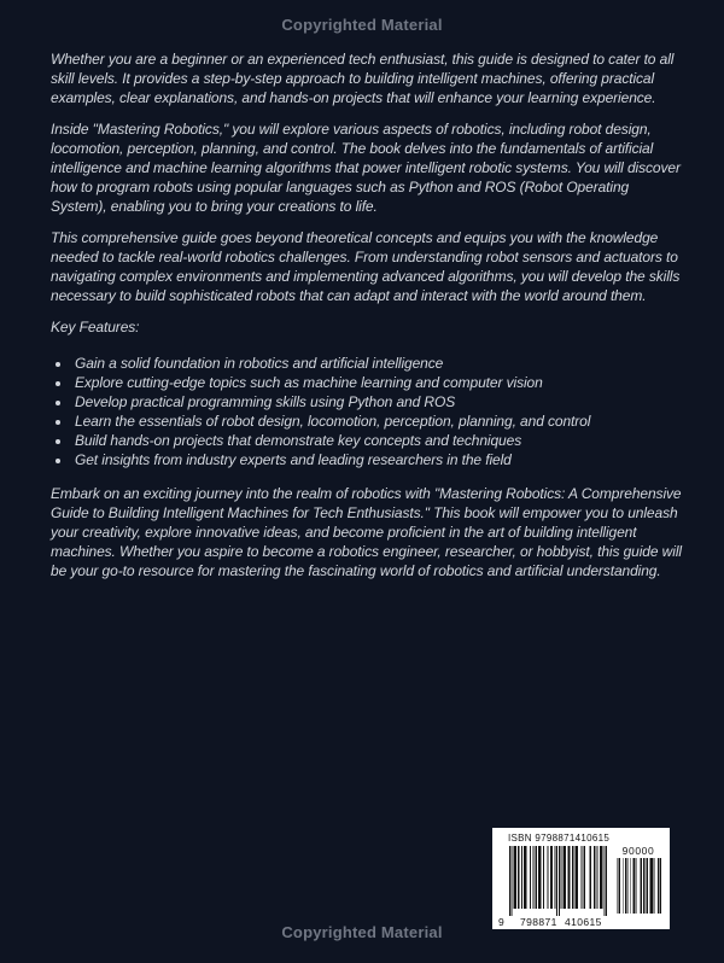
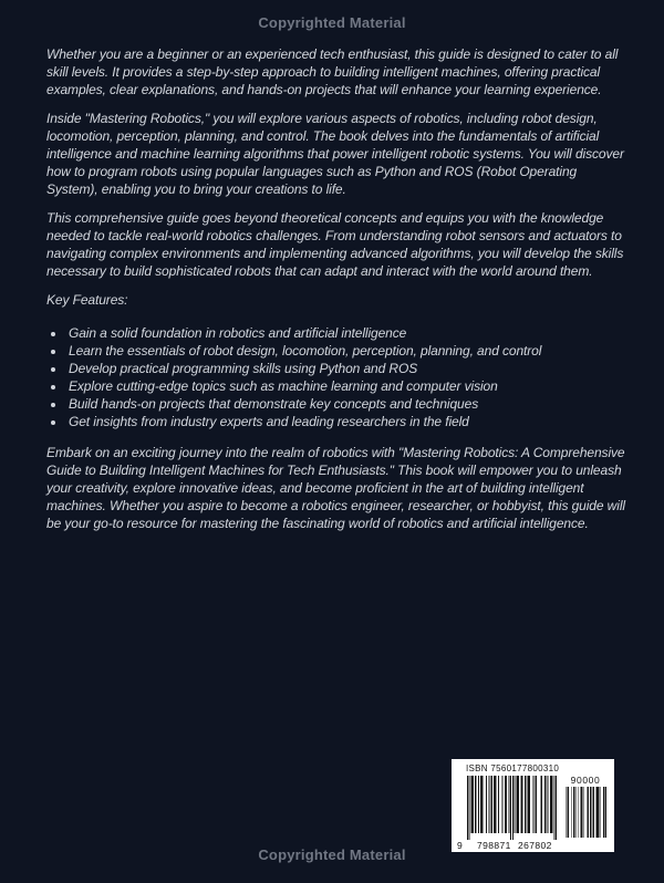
  Copyrighted Material
  Whether you are a beginner or an experienced tech enthusiast, this guide is designed to cater to all skill levels. It provides a step-by-step approach to building intelligent machines, offering practical examples, clear explanations, and hands-on projects that will enhance your learning experience.
  Inside "Mastering Robotics," you will explore various aspects of robotics, including robot design, locomotion, perception, planning, and control. The book delves into the fundamentals of artificial intelligence and machine learning algorithms that power intelligent robotic systems. You will discover how to program robots using popular languages such as Python and ROS (Robot Operating System), enabling you to bring your creations to life.
  This comprehensive guide goes beyond theoretical concepts and equips you with the knowledge needed to tackle real-world robotics challenges. From understanding robot sensors and actuators to navigating complex environments and implementing advanced algorithms, you will develop the skills necessary to build sophisticated robots that can adapt and interact with the world around them.
  Key Features:
  Gain a solid foundation in robotics and artificial intelligence
- Explore cutting-edge topics such as machine learning and computer vision
+ Learn the essentials of robot design, locomotion, perception, planning, and control
  Develop practical programming skills using Python and ROS
- Learn the essentials of robot design, locomotion, perception, planning, and control
+ Explore cutting-edge topics such as machine learning and computer vision
  Build hands-on projects that demonstrate key concepts and techniques
  Get insights from industry experts and leading researchers in the field
- Embark on an exciting journey into the realm of robotics with "Mastering Robotics: A Comprehensive Guide to Building Intelligent Machines for Tech Enthusiasts." This book will empower you to unleash your creativity, explore innovative ideas, and become proficient in the art of building intelligent machines. Whether you aspire to become a robotics engineer, researcher, or hobbyist, this guide will be your go-to resource for mastering the fascinating world of robotics and artificial understanding.
+ Embark on an exciting journey into the realm of robotics with "Mastering Robotics: A Comprehensive Guide to Building Intelligent Machines for Tech Enthusiasts." This book will empower you to unleash your creativity, explore innovative ideas, and become proficient in the art of building intelligent machines. Whether you aspire to become a robotics engineer, researcher, or hobbyist, this guide will be your go-to resource for mastering the fascinating world of robotics and artificial intelligence.
- ISBN 9798871410615
+ ISBN 7560177800310
  9
  798871
- 410615
+ 267802
  90000
  Copyrighted Material
